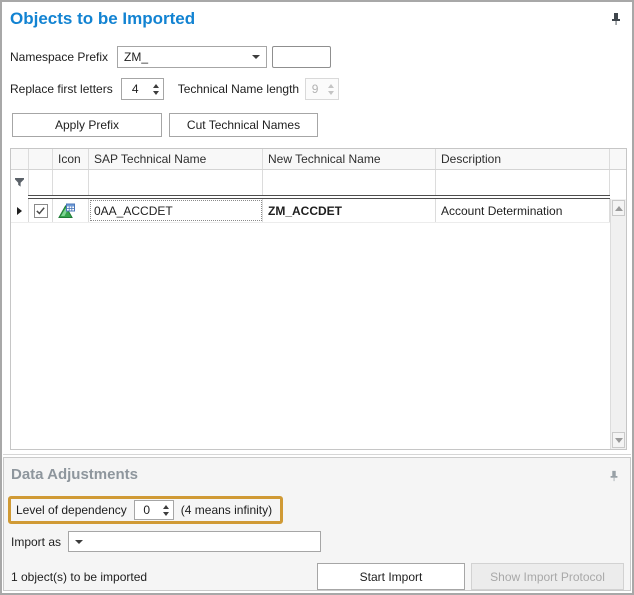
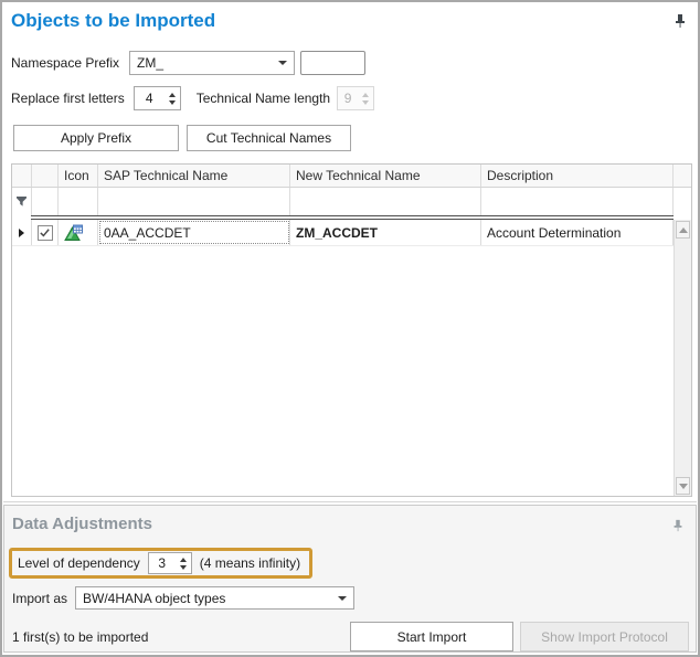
  Objects to be Imported
  Namespace Prefix
  ZM_
  Replace first letters
  4
  Technical Name length
  9
  Apply Prefix
  Cut Technical Names
  Icon
  SAP Technical Name
  New Technical Name
  Description
  0AA_ACCDET
  ZM_ACCDET
  Account Determination
  Data Adjustments
  Level of dependency
- 0
+ 3
  (4 means infinity)
  Import as
+ BW/4HANA object types
- 1 object(s) to be imported
+ 1 first(s) to be imported
  Start Import
  Show Import Protocol
